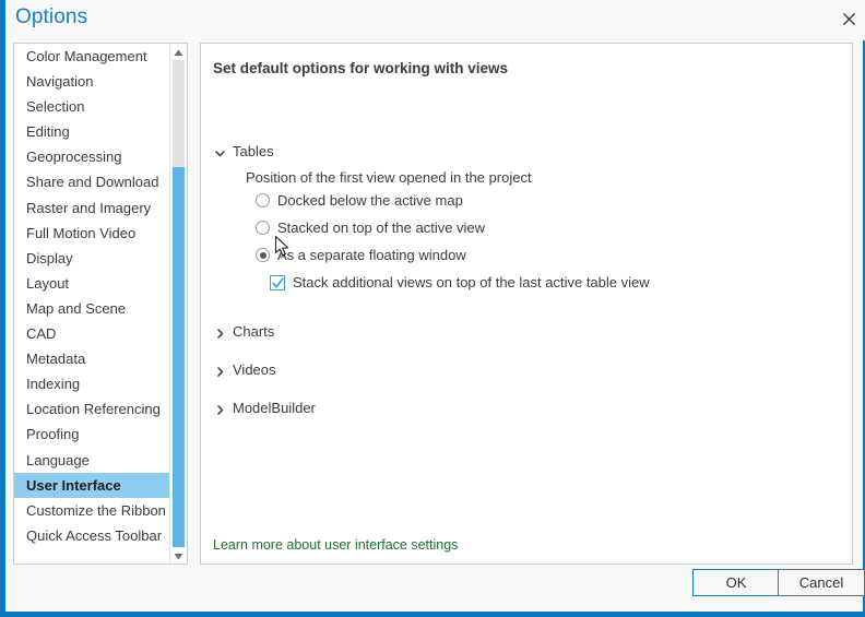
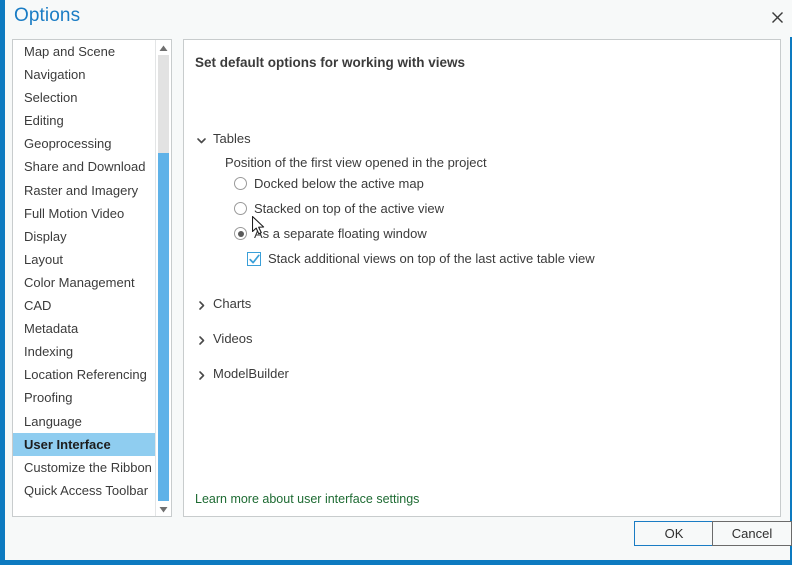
  Options
- Color Management
+ Map and Scene
  Navigation
  Selection
  Editing
  Geoprocessing
  Share and Download
  Raster and Imagery
  Full Motion Video
  Display
  Layout
- Map and Scene
+ Color Management
  CAD
  Metadata
  Indexing
  Location Referencing
  Proofing
  Language
  User Interface
  Customize the Ribbon
  Quick Access Toolbar
  Set default options for working with views
  Tables
  Position of the first view opened in the project
  Docked below the active map
  Stacked on top of the active view
  s a separate floating window
  Stack additional views on top of the last active table view
  Charts
  Videos
  ModelBuilder
  Learn more about user interface settings
  OK
  Cancel
